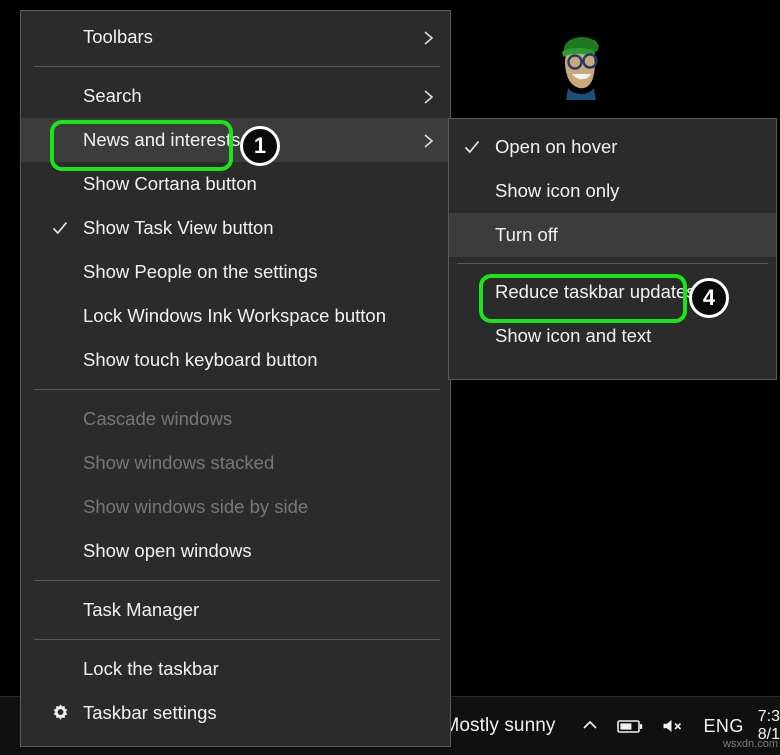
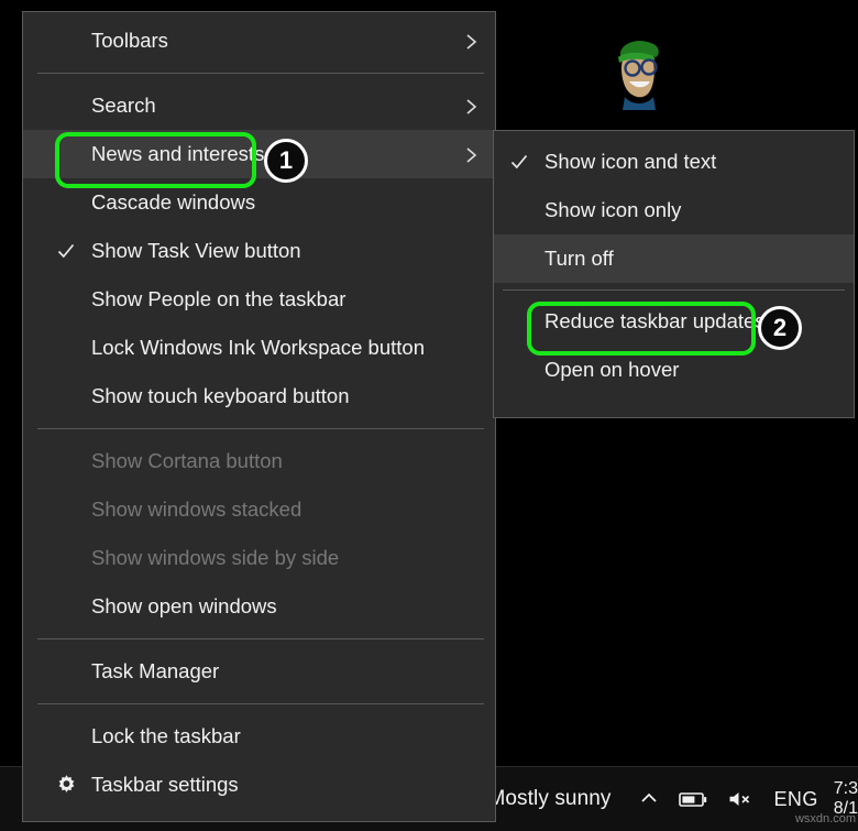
  Mostly sunny
  ENG
  7:3
  8/1
  wsxdn.com
  Toolbars
  Search
  News and interests
- Show Cortana button
+ Cascade windows
  Show Task View button
- Show People on the settings
+ Show People on the taskbar
  Lock Windows Ink Workspace button
  Show touch keyboard button
- Cascade windows
+ Show Cortana button
  Show windows stacked
  Show windows side by side
  Show open windows
  Task Manager
  Lock the taskbar
  Taskbar settings
- Open on hover
+ Show icon and text
  Show icon only
  Turn off
  Reduce taskbar update
- Show icon and text
+ Open on hover
  1
- 4
+ 2
